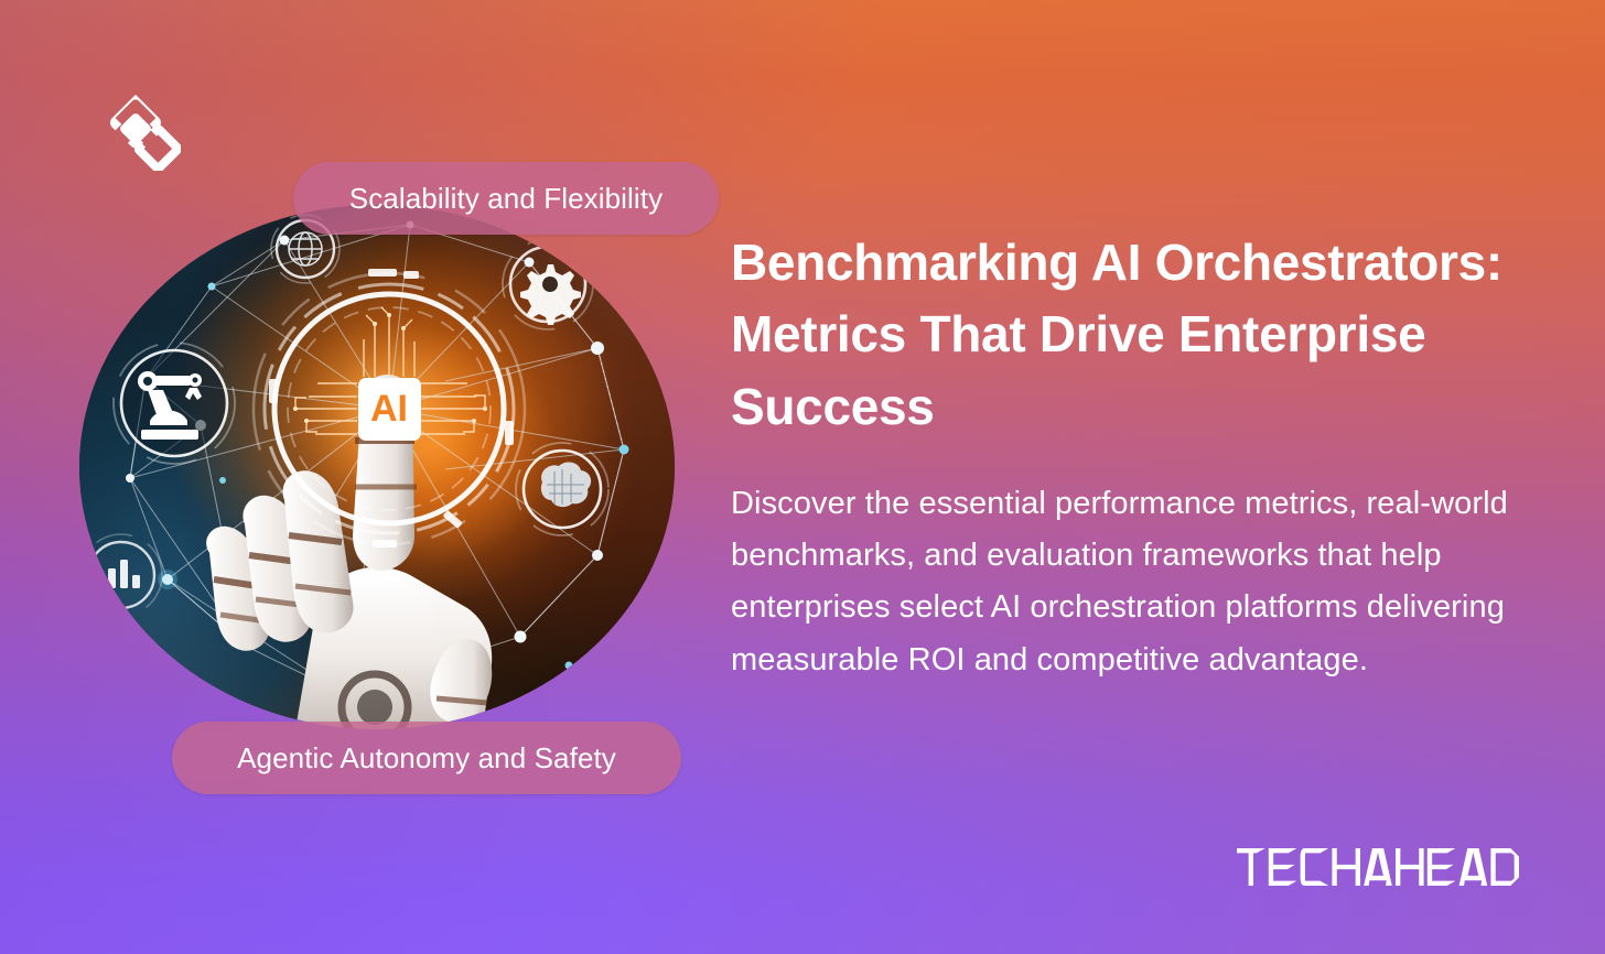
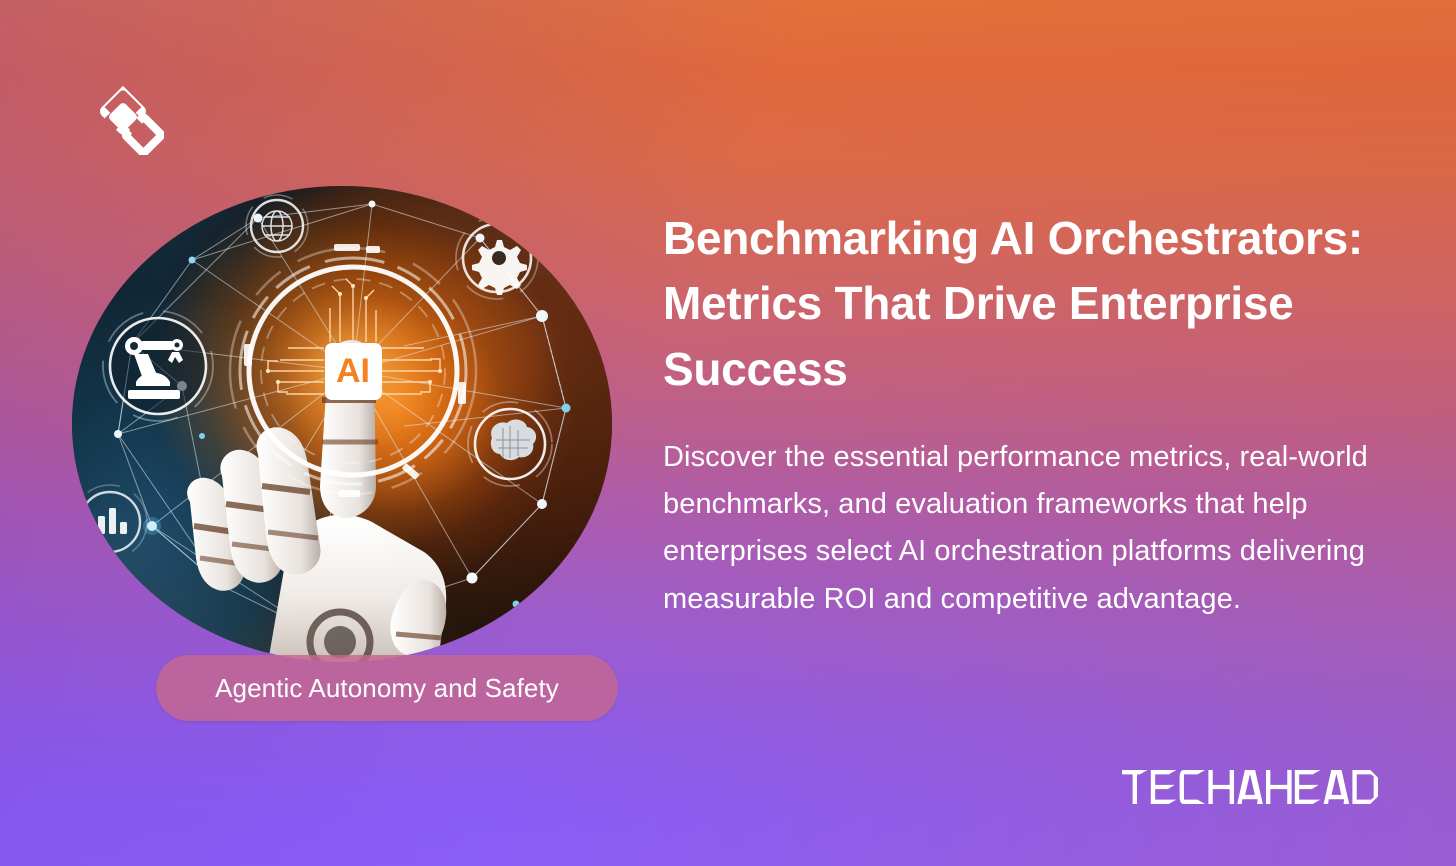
- Scalability and Flexibility
  Agentic Autonomy and Safety
  Benchmarking AI Orchestrators: Metrics That Drive Enterprise Success
  Discover the essential performance metrics, real-world benchmarks, and evaluation frameworks that help enterprises select AI orchestration platforms delivering measurable ROI and competitive advantage.
